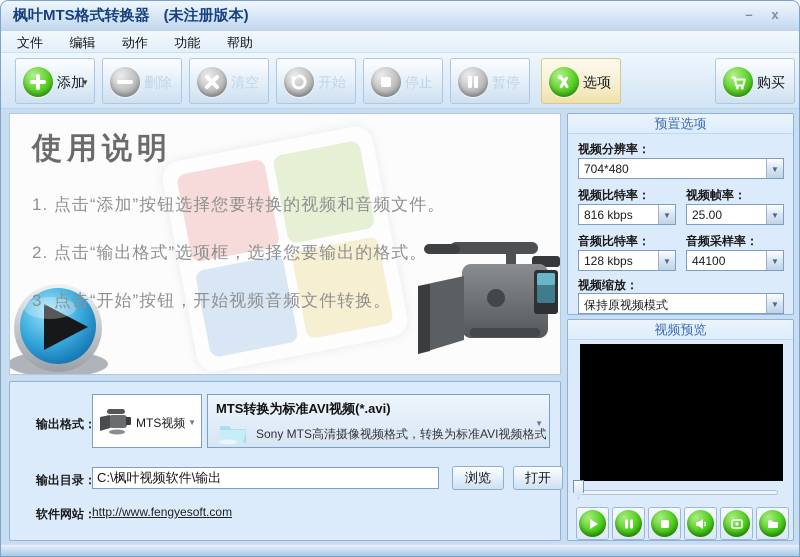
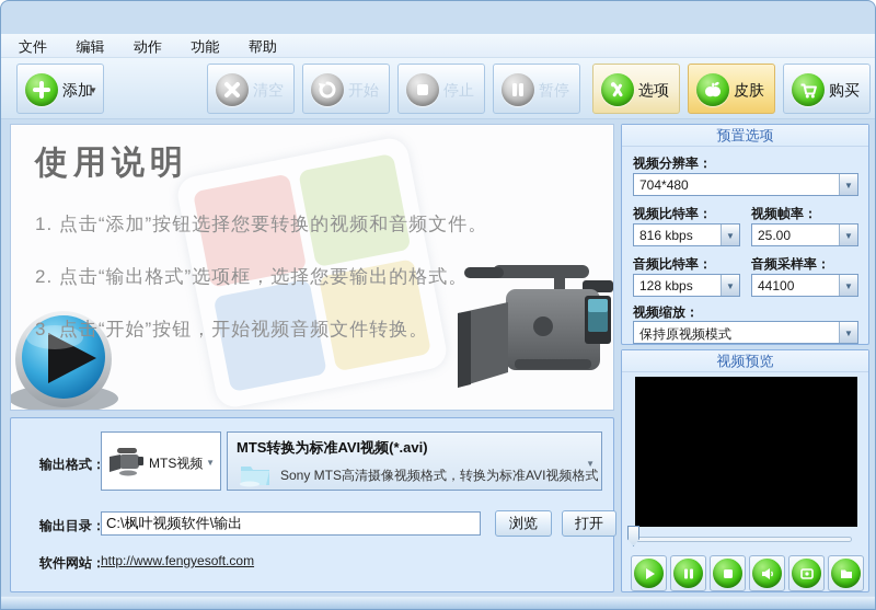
- 枫叶MTS格式转换器 (未注册版本)
- –
- x
  文件 编辑 动作 功能 帮助
  添加
  ▼
- 删除
  清空
  开始
  停止
  暂停
  选项
+ 皮肤
  购买
  使用说明
  1. 点击“添加”按钮选择您要转换的视频和音频文件。
  2. 点击“输出格式”选项框，选择您要输出的格式。
  3. 点击“开始”按钮，开始视频音频文件转换。
  预置选项
  视频分辨率：
  704*480
  ▼
  视频比特率：
  视频帧率：
  816 kbps
  ▼
  25.00
  ▼
  音频比特率：
  音频采样率：
  128 kbps
  ▼
  44100
  ▼
  视频缩放：
  保持原视频模式
  ▼
  视频预览
  输出格式：
  MTS视频
  ▼
  MTS转换为标准AVI视频(*.avi)
  Sony MTS高清摄像视频格式，转换为标准AVI视频格式
  ▼
  输出目录：
  C:\枫叶视频软件\输出
  浏览
  打开
  软件网站：
  http://www.fengyesoft.com
